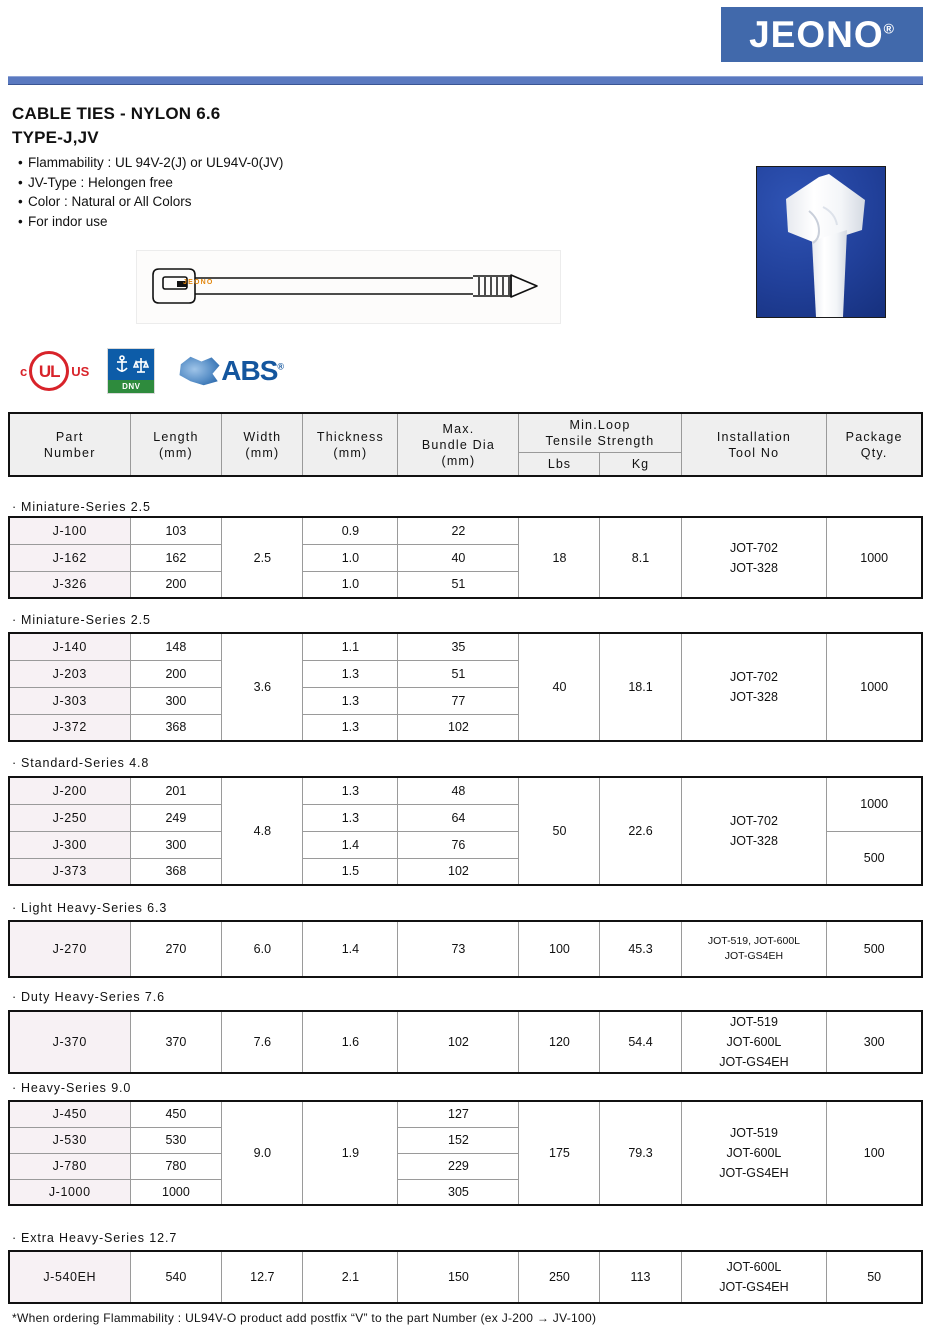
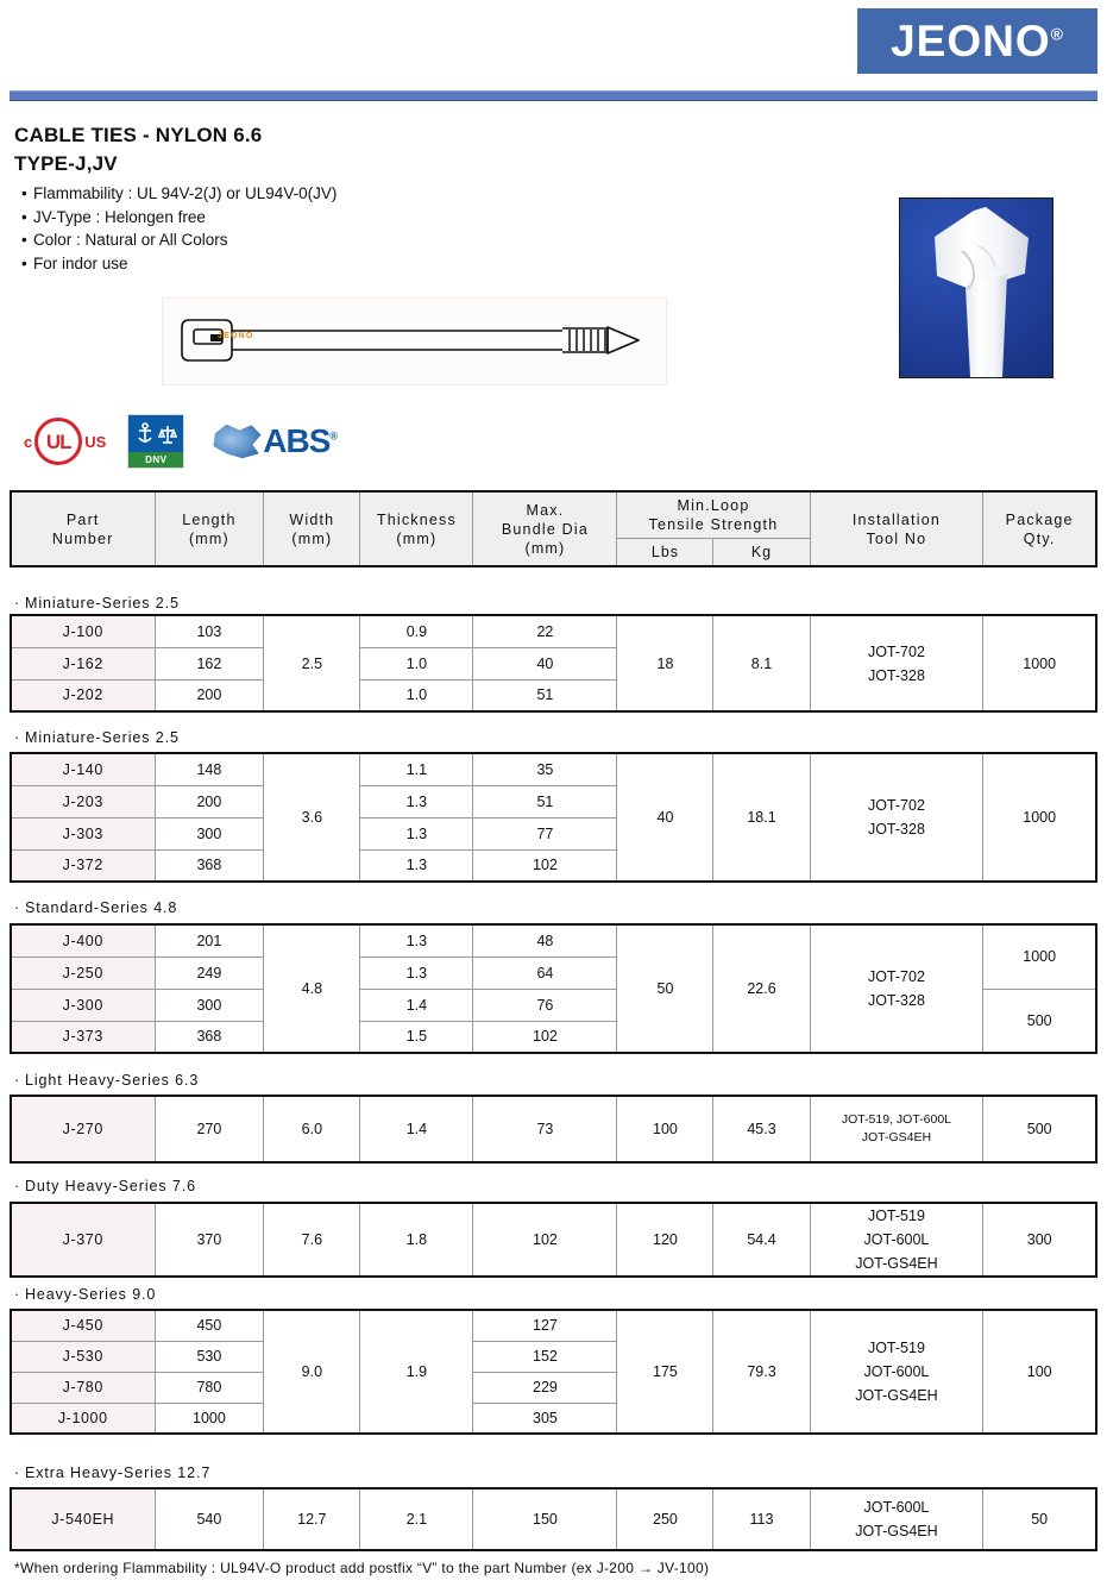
  JEONO®
  CABLE TIES - NYLON 6.6
  TYPE-J,JV
  • Flammability : UL 94V-2(J) or UL94V-0(JV)
  • JV-Type : Helongen free
  • Color : Natural or All Colors
  • For indor use
  c
  UL
  US
  DNV
  ABS®
  PartNumber	Length(mm)	Width(mm)	Thickness(mm)	Max.Bundle Dia(mm)	Min.LoopTensile Strength	InstallationTool No	PackageQty.
  Lbs	Kg
  · Miniature-Series 2.5
  J-100	103	2.5	0.9	22	18	8.1	JOT-702JOT-328	1000
  J-162	162	1.0	40
- J-326	200	1.0	51
+ J-202	200	1.0	51
  · Miniature-Series 2.5
  J-140	148	3.6	1.1	35	40	18.1	JOT-702JOT-328	1000
  J-203	200	1.3	51
  J-303	300	1.3	77
  J-372	368	1.3	102
  · Standard-Series 4.8
- J-200	201	4.8	1.3	48	50	22.6	JOT-702JOT-328	1000
+ J-400	201	4.8	1.3	48	50	22.6	JOT-702JOT-328	1000
  J-250	249	1.3	64
  J-300	300	1.4	76	500
  J-373	368	1.5	102
  · Light Heavy-Series 6.3
  J-270	270	6.0	1.4	73	100	45.3	JOT-519, JOT-600LJOT-GS4EH	500
  · Duty Heavy-Series 7.6
- J-370	370	7.6	1.6	102	120	54.4	JOT-519JOT-600LJOT-GS4EH	300
+ J-370	370	7.6	1.8	102	120	54.4	JOT-519JOT-600LJOT-GS4EH	300
  · Heavy-Series 9.0
  J-450	450	9.0	1.9	127	175	79.3	JOT-519JOT-600LJOT-GS4EH	100
  J-530	530	152
  J-780	780	229
  J-1000	1000	305
  · Extra Heavy-Series 12.7
  J-540EH	540	12.7	2.1	150	250	113	JOT-600LJOT-GS4EH	50
  *When ordering Flammability : UL94V-O product add postfix “V” to the part Number (ex J-200 → JV-100)
